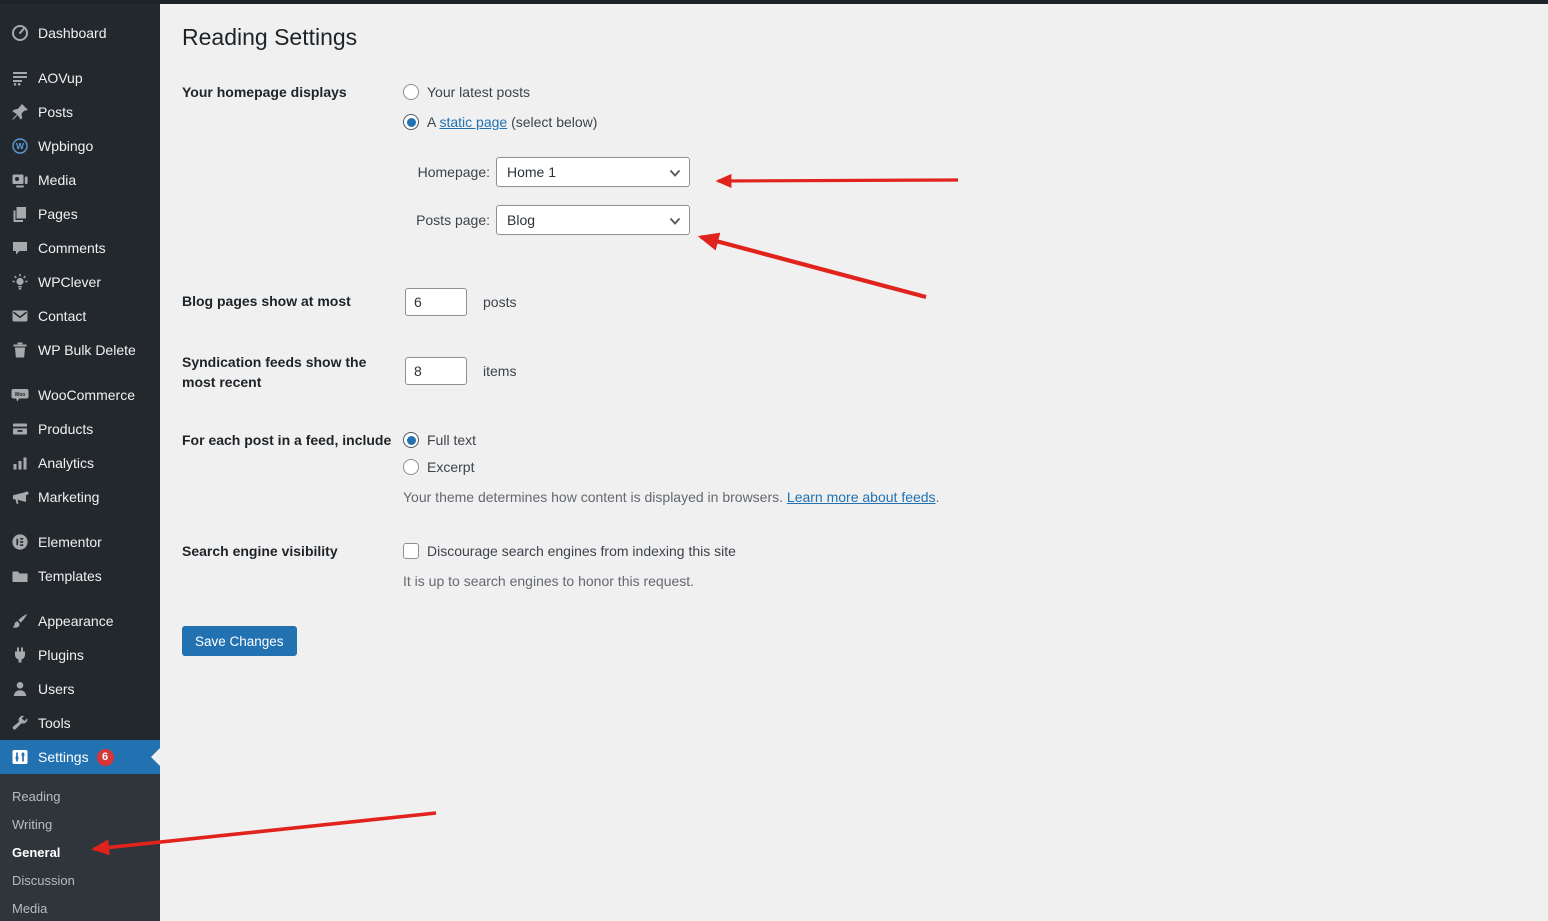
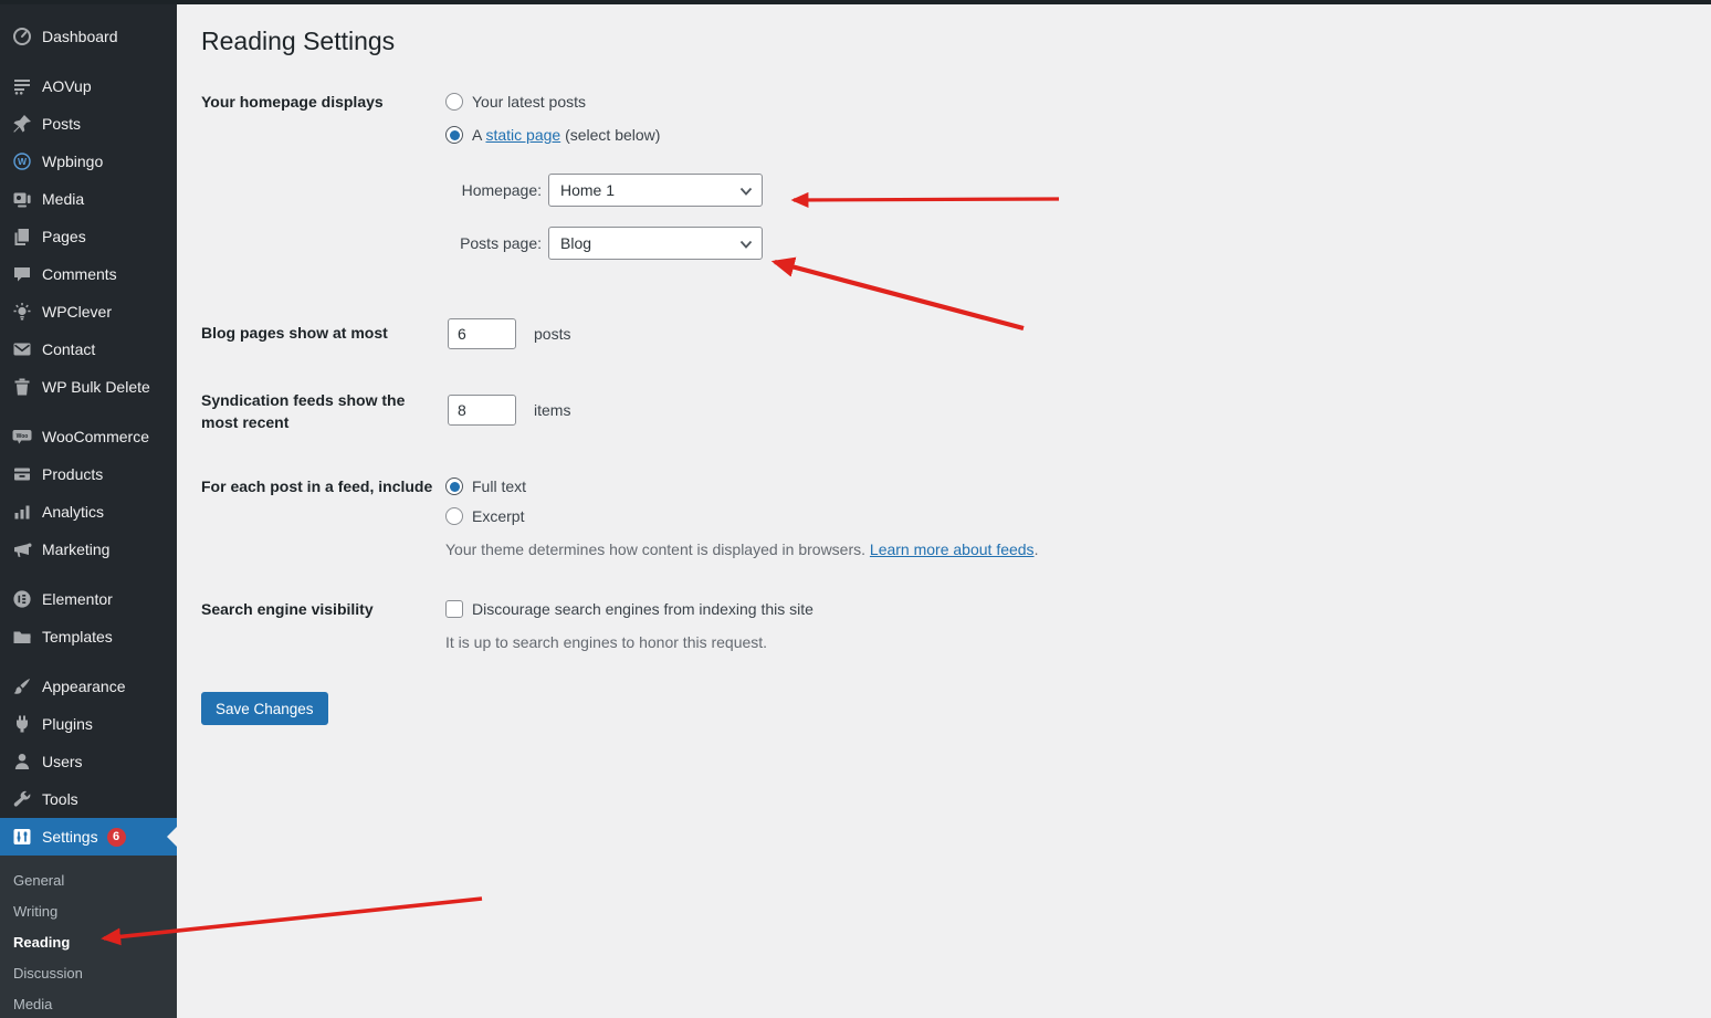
  Dashboard
  AOVup
  Posts
  W
  Wpbingo
  Media
  Pages
  Comments
  WPClever
  Contact
  WP Bulk Delete
  WooCommerce
  Products
  Analytics
  Marketing
  Elementor
  Templates
  Appearance
  Plugins
  Users
  Tools
  Settings
  6
- Reading
+ General
  Writing
- General
+ Reading
  Discussion
  Media
  Reading Settings
  Your homepage displays
  Your latest posts
  A static page (select below)
  Homepage:
  Home 1
  Posts page:
  Blog
  Blog pages show at most
  6
  posts
  Syndication feeds show the most recent
  8
  items
  For each post in a feed, include
  Full text
  Excerpt
  Your theme determines how content is displayed in browsers. Learn more about feeds.
  Search engine visibility
  Discourage search engines from indexing this site
  It is up to search engines to honor this request.
  Save Changes
